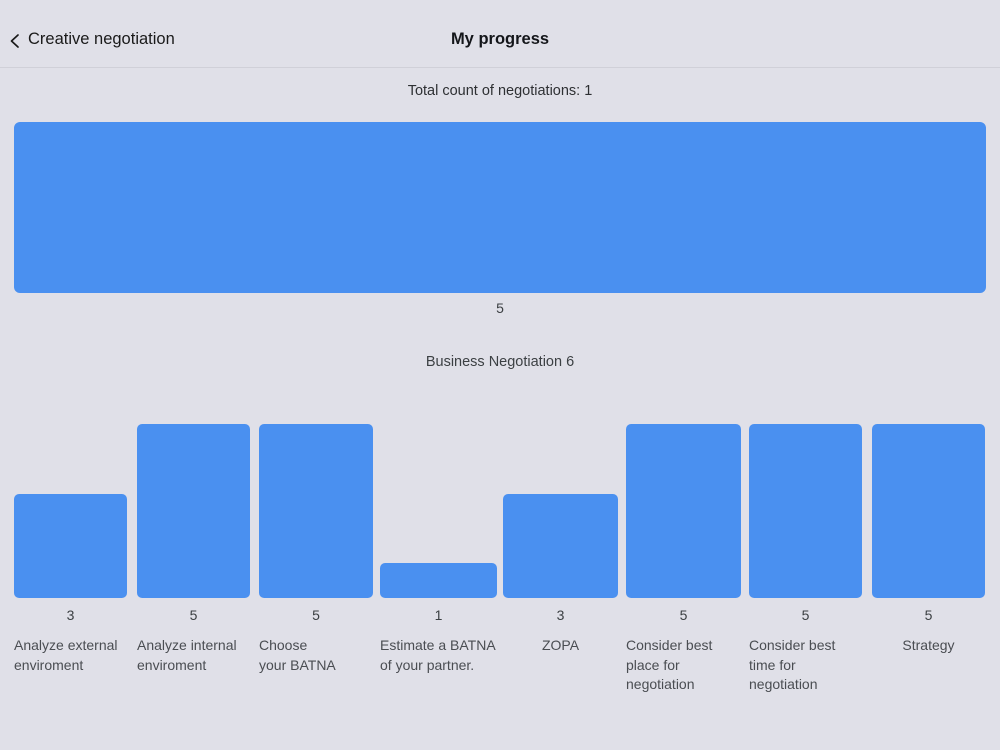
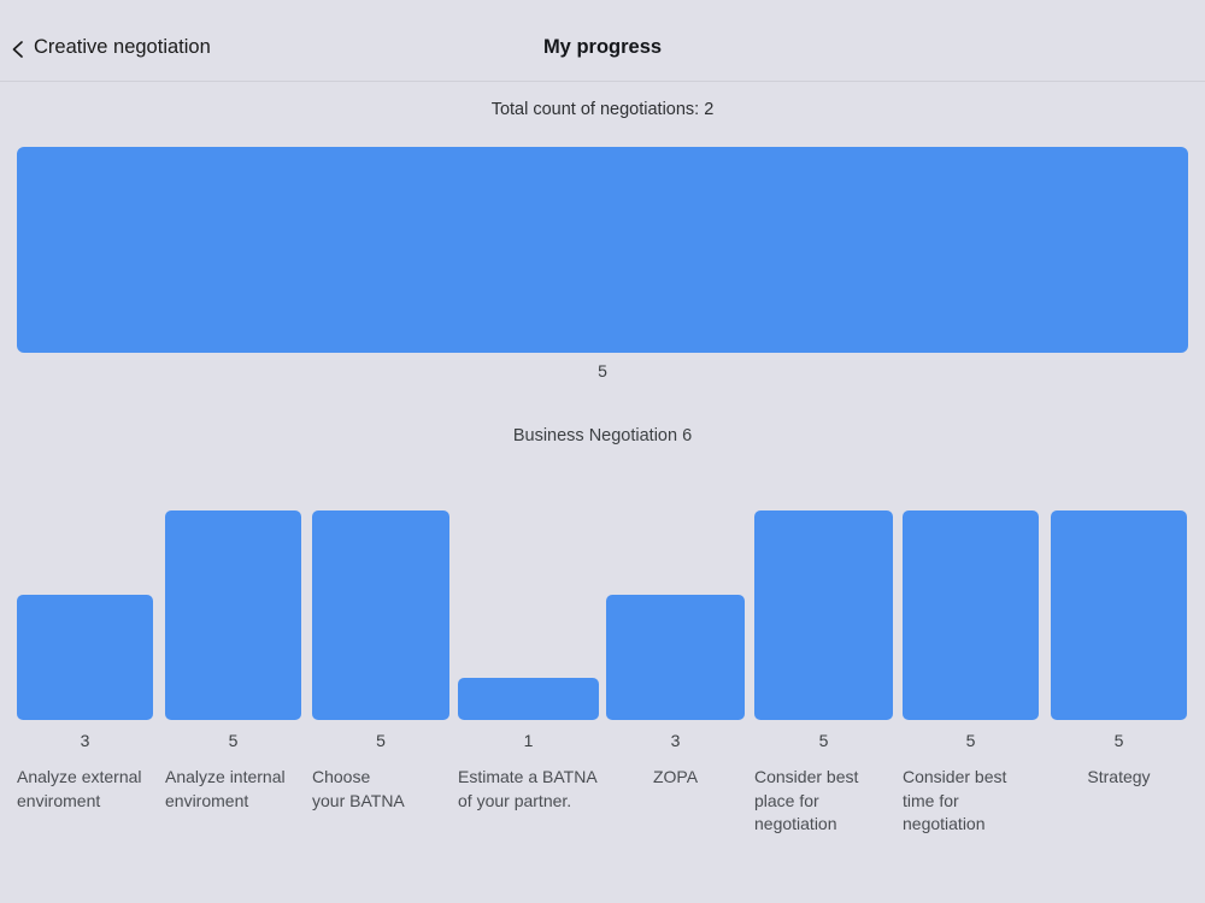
  Creative negotiation
  My progress
- Total count of negotiations: 1
+ Total count of negotiations: 2
  5
  Business Negotiation 6
  3
  Analyze external
  enviroment
  5
  Analyze internal
  enviroment
  5
  Choose
  your BATNA
  1
  Estimate a BATNA
  of your partner.
  3
  ZOPA
  5
  Consider best
  place for
  negotiation
  5
  Consider best
  time for
  negotiation
  5
  Strategy
